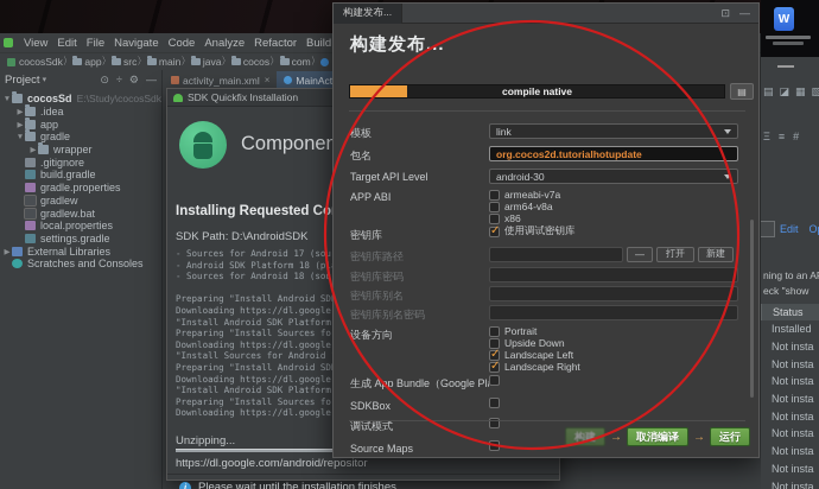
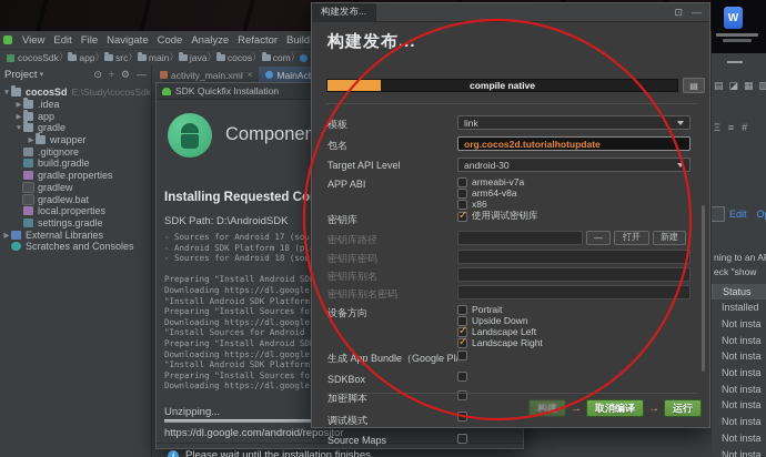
  View
  Edit
  File
  Navigate
  Code
  Analyze
  Refactor
  Build
  cocosSdk
  〉
  app
  〉
  src
  〉
  main
  〉
  java
  〉
  cocos
  〉
  com
  〉
  Project
  ⊙
  ÷
  ⚙
  —
  cocosSd
  E:\Study\cocosSdk
  .idea
  app
  gradle
  wrapper
  .gitignore
  build.gradle
  gradle.properties
  gradlew
  gradlew.bat
  local.properties
  settings.gradle
  External Libraries
  Scratches and Consoles
  activity_main.xml
  ×
  SDK Quickfix Installation
  Installing Requested C
  SDK Path: D:\AndroidSDK
  - Sources for Android 17 (sou
  Preparing "Install Android SD
  Downloading https://dl.google
  "Install Android SDK Platform
  Preparing "Install Sources fo
  Downloading https://dl.google
  "Install Sources for Android
  Preparing "Install Android SD
  Downloading https://dl.google
  "Install Android SDK Platform
  Preparing "Install Sources fo
  Downloading https://dl.google
  Unzipping...
  https://dl.google.com/android/repositor
  i
  Please wait until the installation finishes
  构建发布...
  ⊡
  —
  构建发布..
  compile native
  ▤
  模板
  link
  包名
  org.cocos2d.tutorialhotupdate
  Target API Level
  android-30
  APP ABI
  armeabi-v7a
  arm64-v8a
  x86
  密钥库
  使用调试密钥库
  密钥库路径
  —
  打开
  新建
  密钥库密码
  密钥库别名
  密钥库别名密码
  设备方向
  Portrait
  Upside Down
  Landscape Left
  Landscape Right
  生成 Ap Bundle（Google Pl
  SDKBox
+ 加密脚本
  调试模式
  Source Maps
  构建
  →
  取消编译
  →
  运行
  W
  ▤
  ◪
  ▦
  ▧
  Ξ
  ≡
  #
  Edit
  ning to an A
  eck "show
  Status
  Installed
  Not insta
  Not insta
  Not insta
  Not insta
  Not insta
  Not insta
  Not insta
  Not insta
  Not insta
